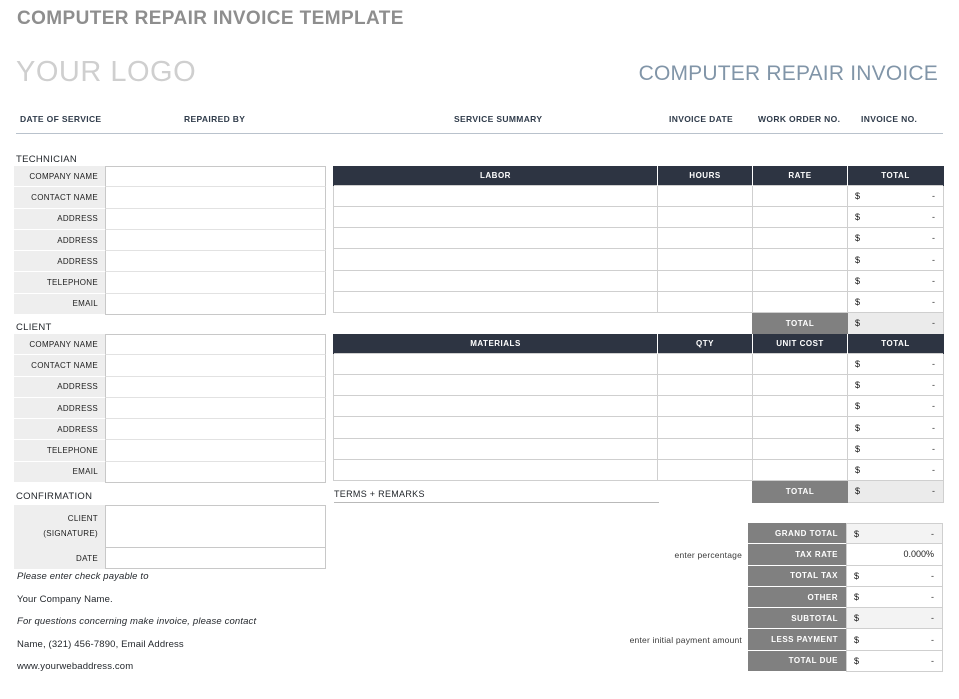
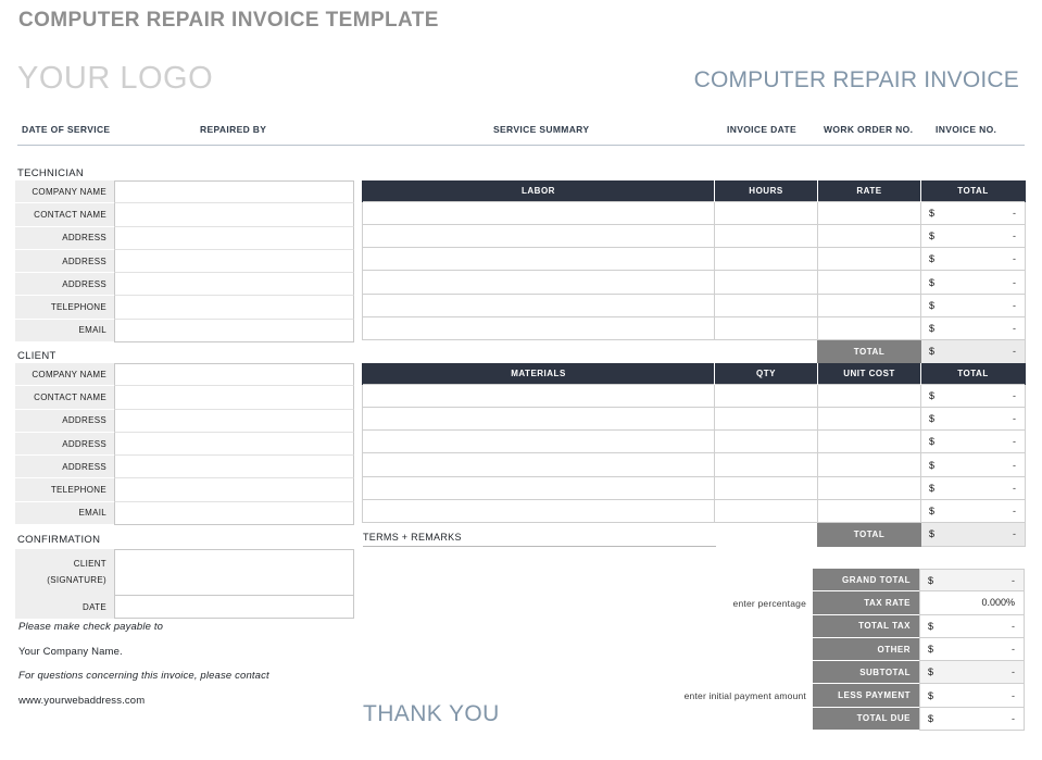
  COMPUTER REPAIR INVOICE TEMPLATE
  YOUR LOGO
  COMPUTER REPAIR INVOICE
  DATE OF SERVICE
  REPAIRED BY
  SERVICE SUMMARY
  INVOICE DATE
  WORK ORDER NO.
  INVOICE NO.
  TECHNICIAN
  COMPANY NAME
  CONTACT NAME
  ADDRESS
  ADDRESS
  ADDRESS
  TELEPHONE
  EMAIL
  CLIENT
  COMPANY NAME
  CONTACT NAME
  ADDRESS
  ADDRESS
  ADDRESS
  TELEPHONE
  EMAIL
  CONFIRMATION
  CLIENT
  (SIGNATURE)
  DATE
- Please enter check payable to
+ Please make check payable to
  Your Company Name.
- For questions concerning make invoice, please contact
+ For questions concerning this invoice, please contact
- Name, (321) 456-7890, Email Address
  www.yourwebaddress.com
+ THANK YOU
  LABOR	HOURS	RATE	TOTAL
  			$ -
  			$ -
  			$ -
  			$ -
  			$ -
  			$ -
  	TOTAL	$ -
  MATERIALS	QTY	UNIT COST	TOTAL
  			$ -
  			$ -
  			$ -
  			$ -
  			$ -
  			$ -
  	TOTAL	$ -
  TERMS + REMARKS
  enter percentage
  enter initial payment amount
  GRAND TOTAL
  $
  -
  TAX RATE
  0.000%
  TOTAL TAX
  $
  -
  OTHER
  $
  -
  SUBTOTAL
  $
  -
  LESS PAYMENT
  $
  -
  TOTAL DUE
  $
  -
